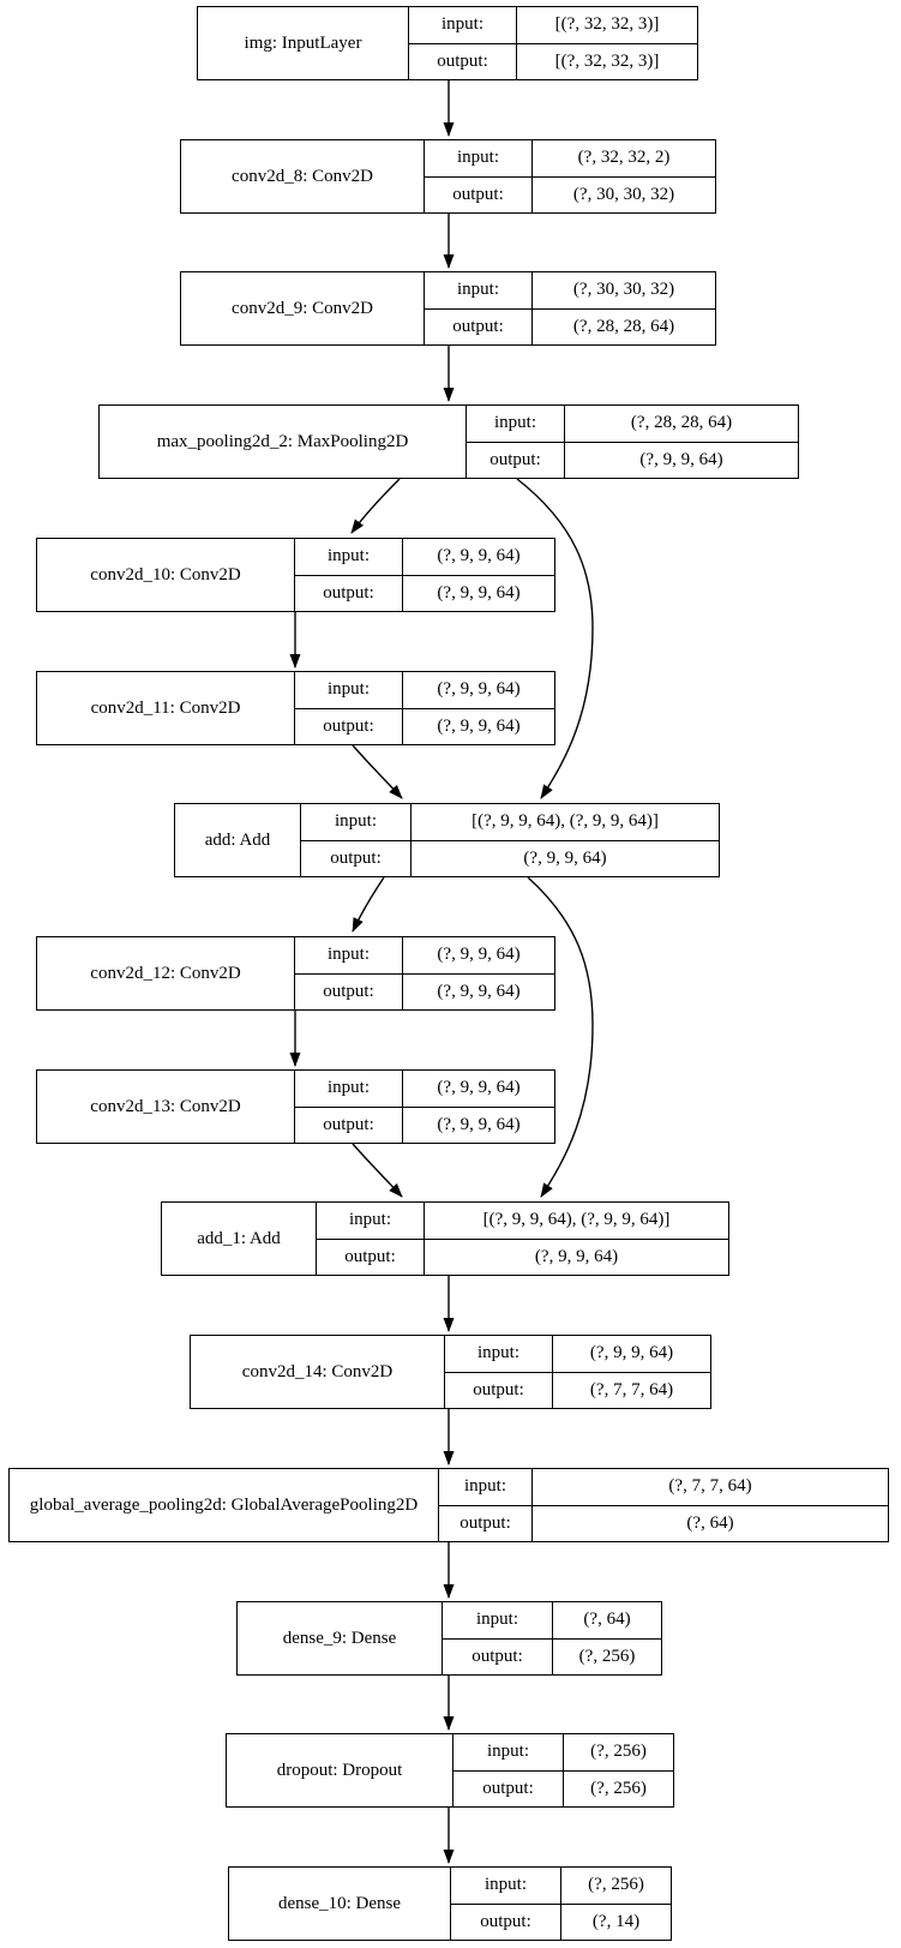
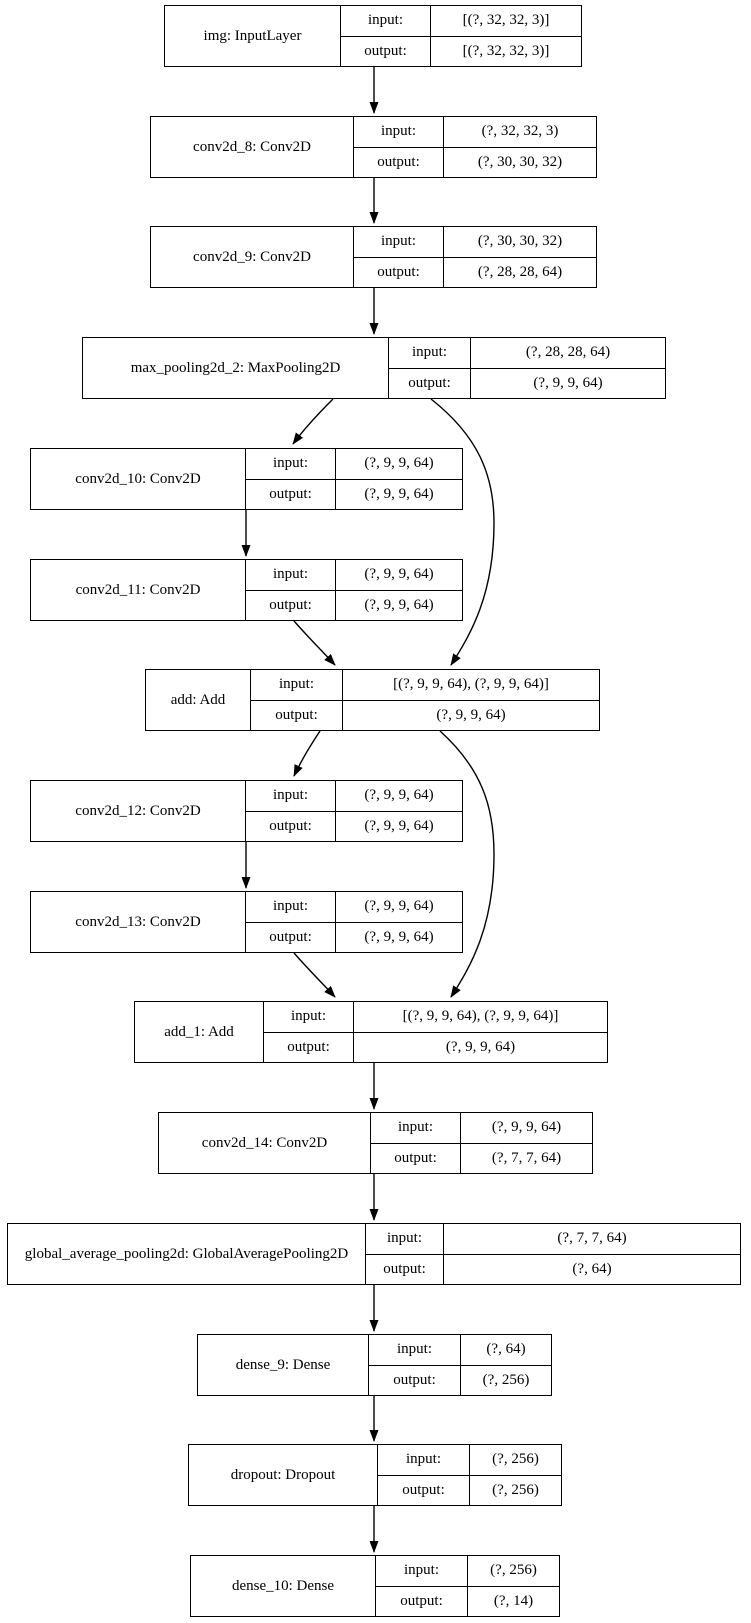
  img: InputLayer
  input:
  [(?, 32, 32, 3)]
  output:
  [(?, 32, 32, 3)]
  conv2d_8: Conv2D
  input:
- (?, 32, 32, 2)
+ (?, 32, 32, 3)
  output:
  (?, 30, 30, 32)
  conv2d_9: Conv2D
  input:
  (?, 30, 30, 32)
  output:
  (?, 28, 28, 64)
  max_pooling2d_2: MaxPooling2D
  input:
  (?, 28, 28, 64)
  output:
  (?, 9, 9, 64)
  conv2d_10: Conv2D
  input:
  (?, 9, 9, 64)
  output:
  (?, 9, 9, 64)
  conv2d_11: Conv2D
  input:
  (?, 9, 9, 64)
  output:
  (?, 9, 9, 64)
  add: Add
  input:
  [(?, 9, 9, 64), (?, 9, 9, 64)]
  output:
  (?, 9, 9, 64)
  conv2d_12: Conv2D
  input:
  (?, 9, 9, 64)
  output:
  (?, 9, 9, 64)
  conv2d_13: Conv2D
  input:
  (?, 9, 9, 64)
  output:
  (?, 9, 9, 64)
  add_1: Add
  input:
  [(?, 9, 9, 64), (?, 9, 9, 64)]
  output:
  (?, 9, 9, 64)
  conv2d_14: Conv2D
  input:
  (?, 9, 9, 64)
  output:
  (?, 7, 7, 64)
  global_average_pooling2d: GlobalAveragePooling2D
  input:
  (?, 7, 7, 64)
  output:
  (?, 64)
  dense_9: Dense
  input:
  (?, 64)
  output:
  (?, 256)
  dropout: Dropout
  input:
  (?, 256)
  output:
  (?, 256)
  dense_10: Dense
  input:
  (?, 256)
  output:
  (?, 14)
